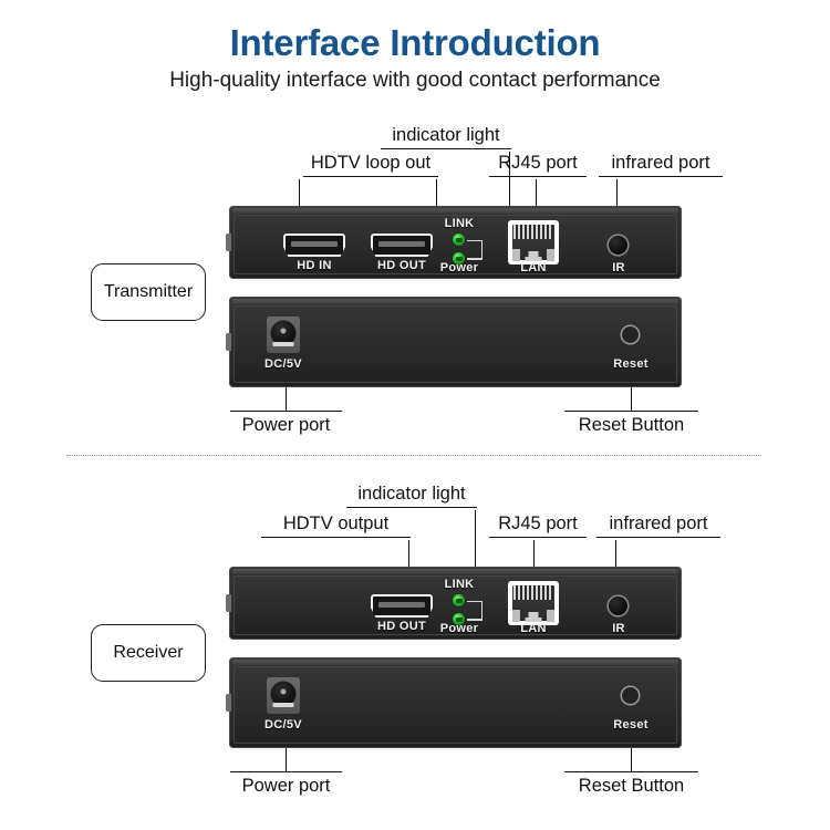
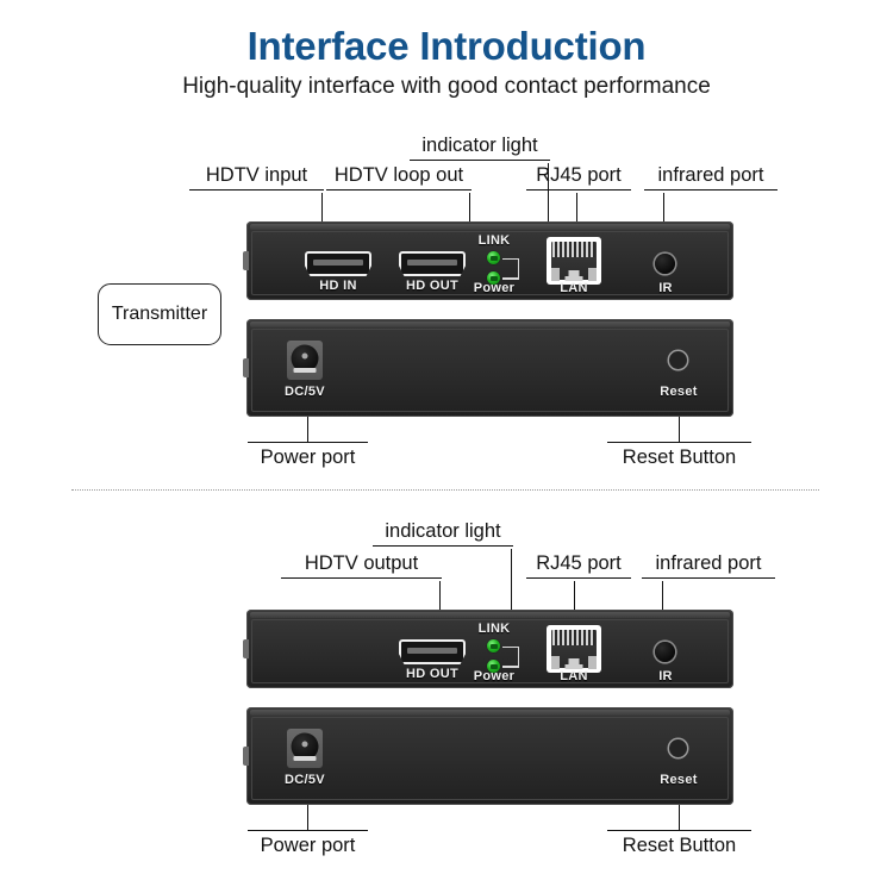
  Interface Introduction
  High-quality interface with good contact performance
+ HDTV input
  HDTV loop out
  indicator light
  RJ45 port
  infrared port
  Transmitter
  HD IN
  HD OUT
  LINK
  Power
  LAN
  IR
  DC/5V
  Reset
  Power port
  Reset Button
  indicator light
  HDTV output
  RJ45 port
  infrared port
- Receiver
  HD OUT
  LINK
  Power
  LAN
  IR
  DC/5V
  Reset
  Power port
  Reset Button
